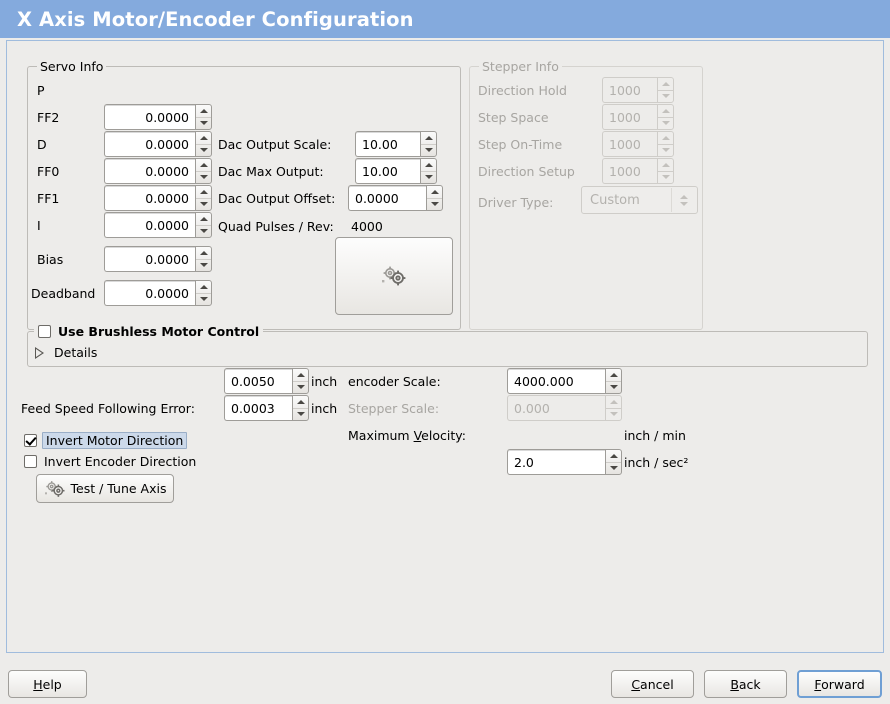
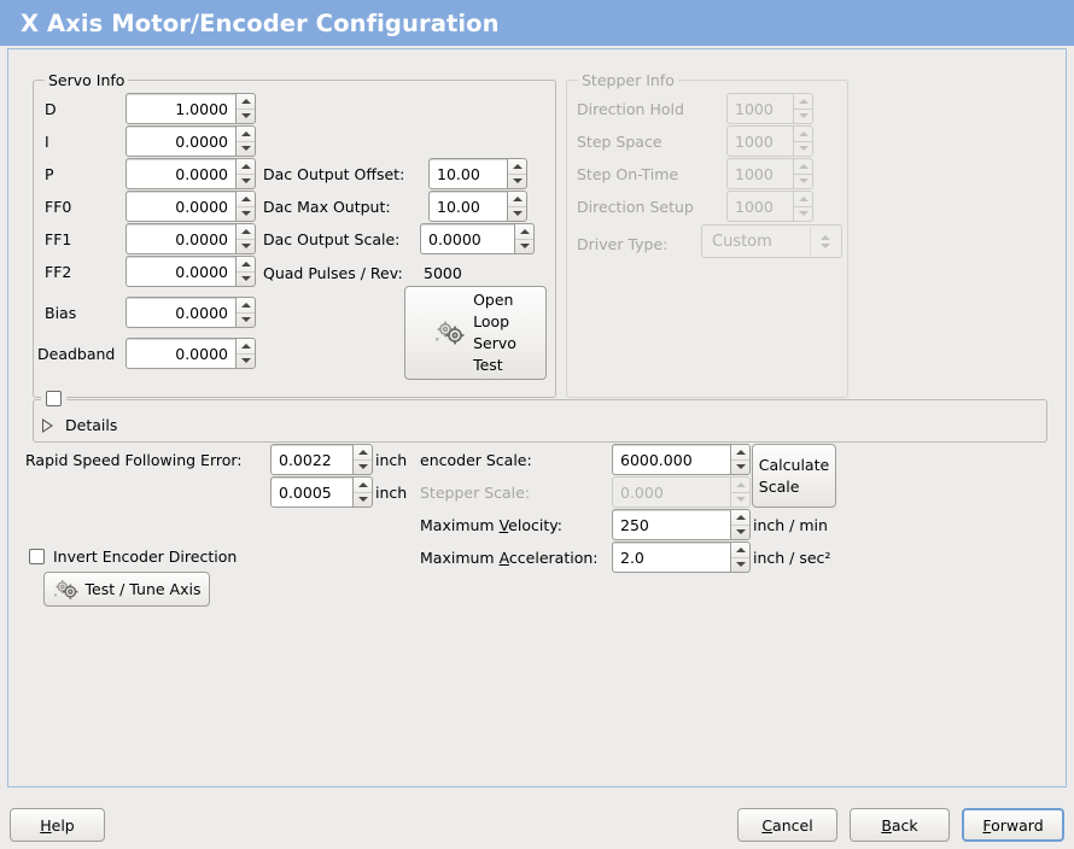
  X Axis Motor/Encoder Configuration
  Servo Info
- P
+ D
- FF2
+ I
- D
+ P
  FF0
  FF1
- I
+ FF2
  Bias
  Deadband
+ 1.0000
  0.0000
  0.0000
  0.0000
  0.0000
  0.0000
  0.0000
  0.0000
- Dac Output Scale:
+ Dac Output Offset:
  Dac Max Output:
- Dac Output Offset:
+ Dac Output Scale:
  Quad Pulses / Rev:
- 4000
+ 5000
  10.00
  10.00
  0.0000
+ Open
+ Loop
+ Servo
+ Test
  Stepper Info
  Direction Hold
  Step Space
  Step On-Time
  Direction Setup
  Driver Type:
  1000
  1000
  1000
  1000
  Custom
- Use Brushless Motor Control
  Details
+ Rapid Speed Following Error:
- 0.0050
+ 0.0022
  inch
- Feed Speed Following Error:
- 0.0003
+ 0.0005
  inch
- Invert Motor Direction
  Invert Encoder Direction
  Test / Tune Axis
  encoder Scale:
- 4000.000
+ 6000.000
  Stepper Scale:
  0.000
+ Calculate
+ Scale
  Maximum Velocity:
+ 250
  inch / min
+ Maximum Acceleration:
  2.0
  inch / sec²
  Help
  Cancel
  Back
  Forward
